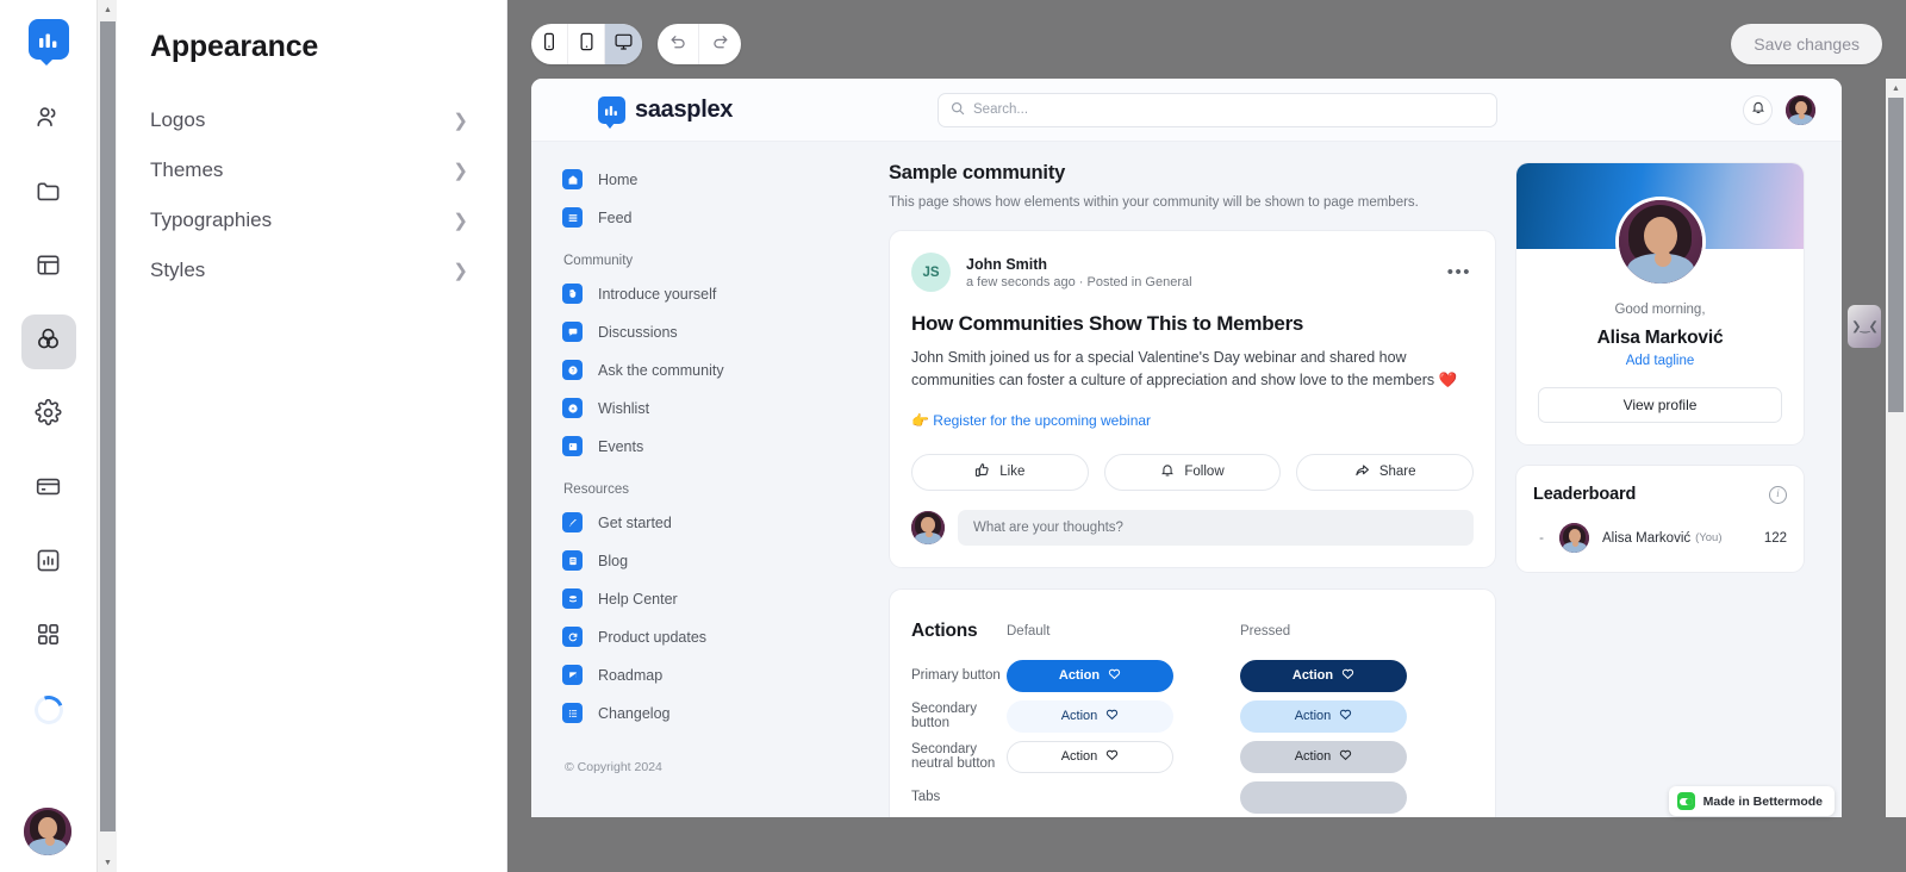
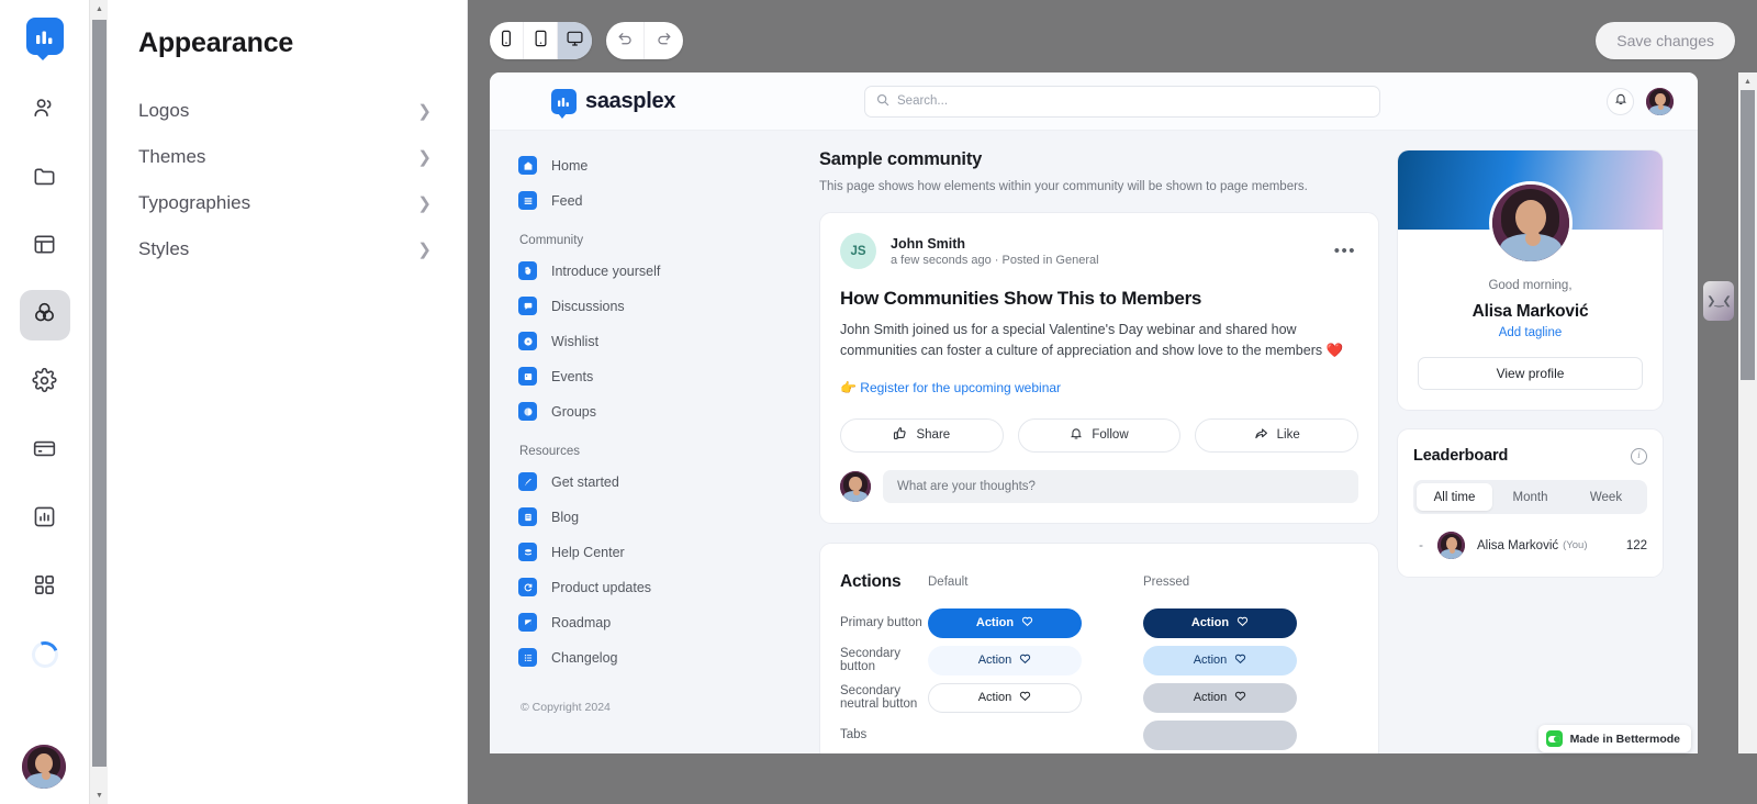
  Appearance
  Logos
  ❯
  Themes
  ❯
  Typographies
  ❯
  Styles
  ❯
  Save changes
  saasplex
  Search...
  Home
  Feed
  Community
  Introduce yourself
  Discussions
- Ask the community
  Wishlist
  Events
+ Groups
  Resources
  Get started
  Blog
  Help Center
  Product updates
  Roadmap
  Changelog
  © Copyright 2024
  Sample community
  This page shows how elements within your community will be shown to page members.
  JS
  John Smith
  a few seconds ago · Posted in General
  •••
  How Communities Show This to Members
  John Smith joined us for a special Valentine's Day webinar and shared how communities can foster a culture of appreciation and show love to the members ❤️
  👉 Register for the upcoming webinar
- Like
+ Share
  Follow
- Share
+ Like
  What are your thoughts?
  Actions	Default	Pressed
  Primary button	Action	Action
  Secondary button	Action	Action
  Secondary neutral button	Action	Action
  Tabs
  Good morning,
  Alisa Marković
  Add tagline
  View profile
  Leaderboard
  i
+ All time
+ Month
+ Week
  -
  Alisa Marković
  (You)
  122
  Made in Bettermode
  ❯‿❮
